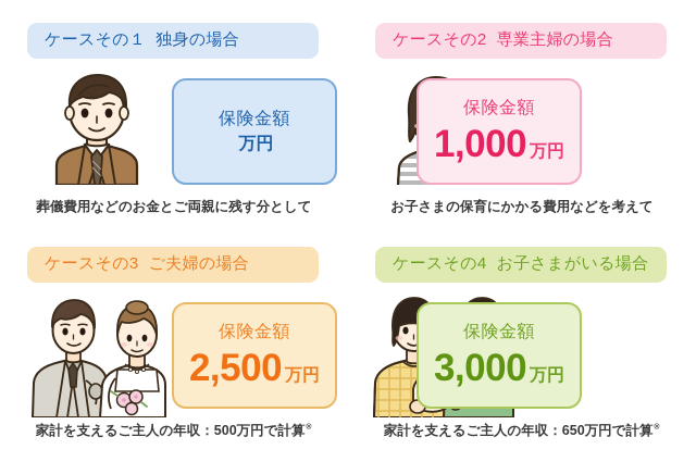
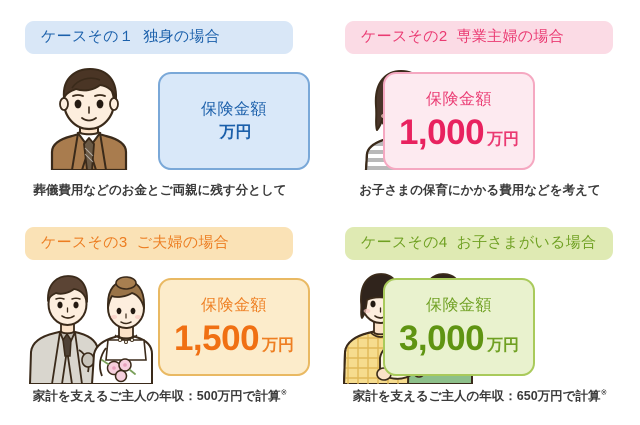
  ケースその１ 独身の場合
  保険金額
  万円
  葬儀費用などのお金とご両親に残す分として
  ケースその2 専業主婦の場合
  保険金額
  1,000
  万円
  お子さまの保育にかかる費用などを考えて
  ケースその3 ご夫婦の場合
  保険金額
- 2,500
+ 1,500
  万円
  家計を支えるご主人の年収：500万円で計算※
  ケースその4 お子さまがいる場合
  保険金額
  3,000
  万円
  家計を支えるご主人の年収：650万円で計算※
